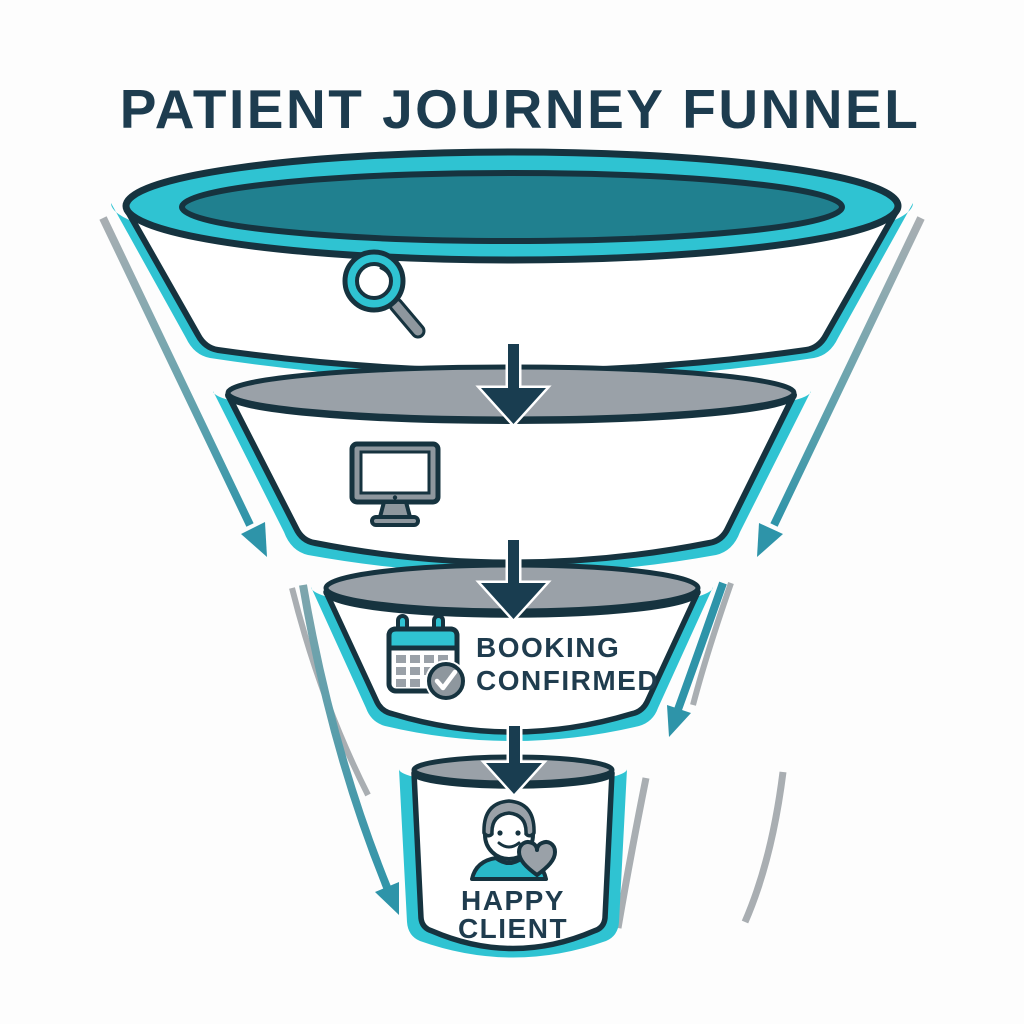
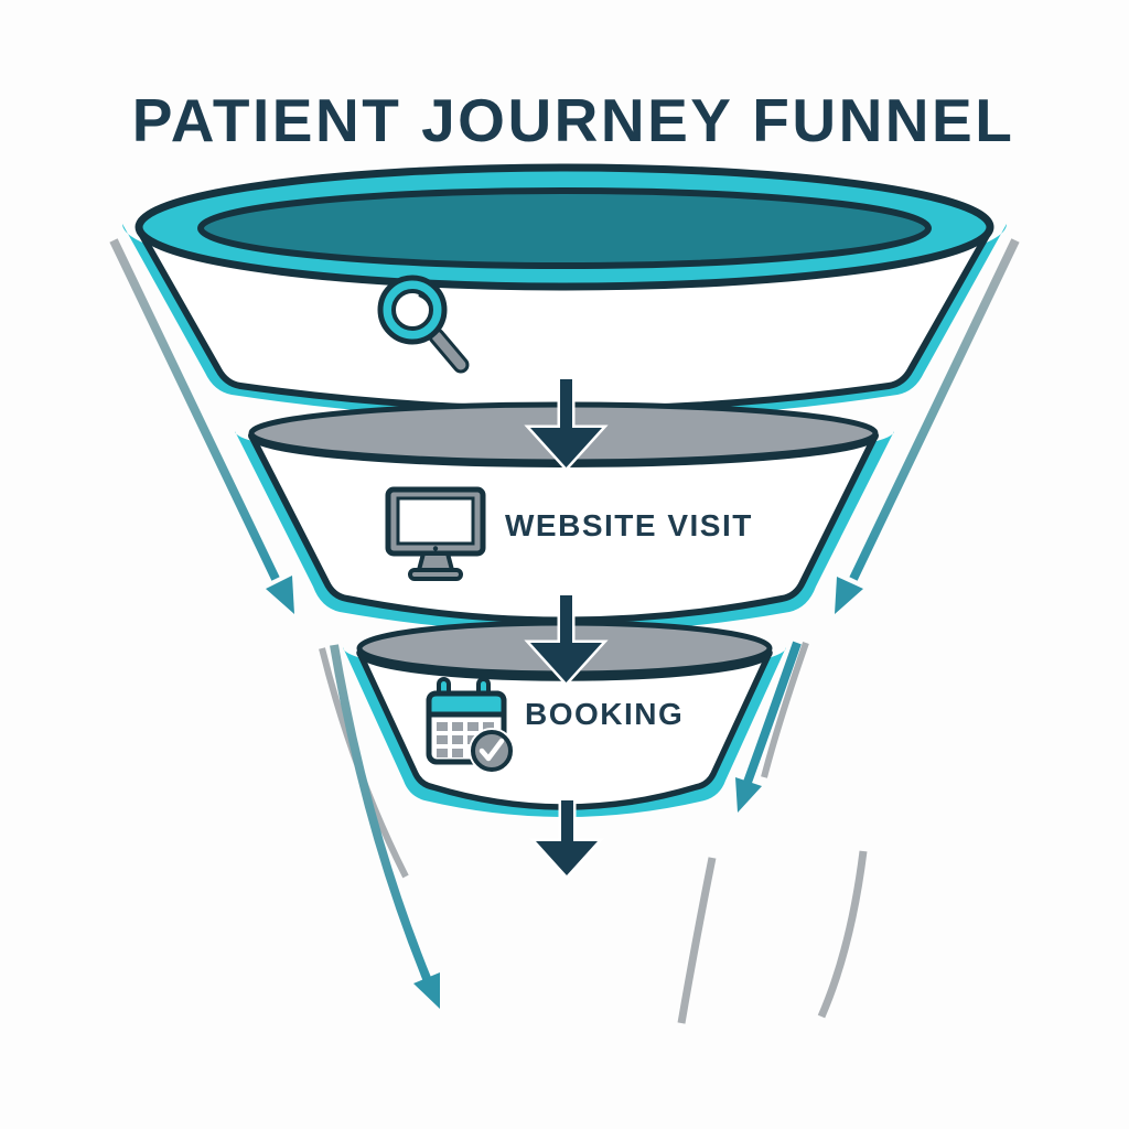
  PATIENT JOURNEY FUNNEL
+ WEBSITE VISIT
  BOOKING
- CONFIRMED
- HAPPY
- CLIENT
